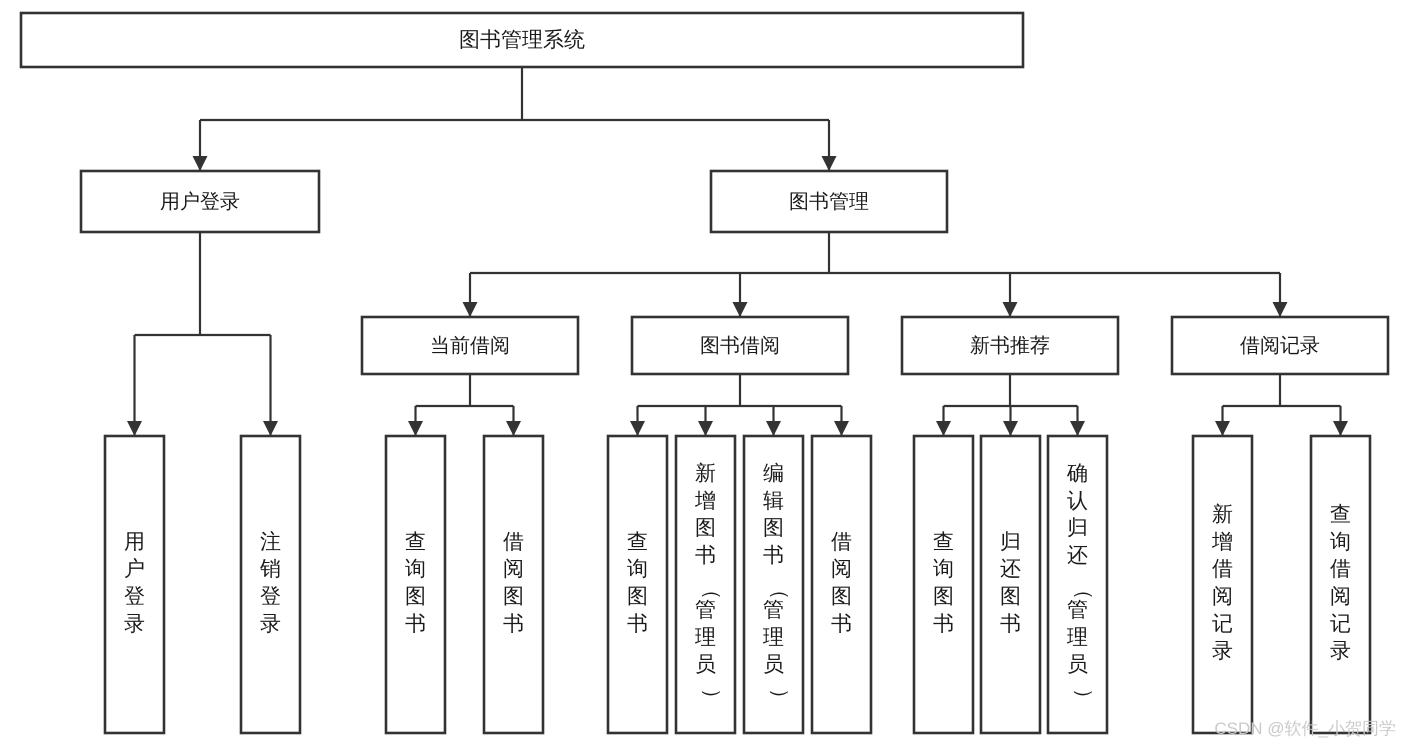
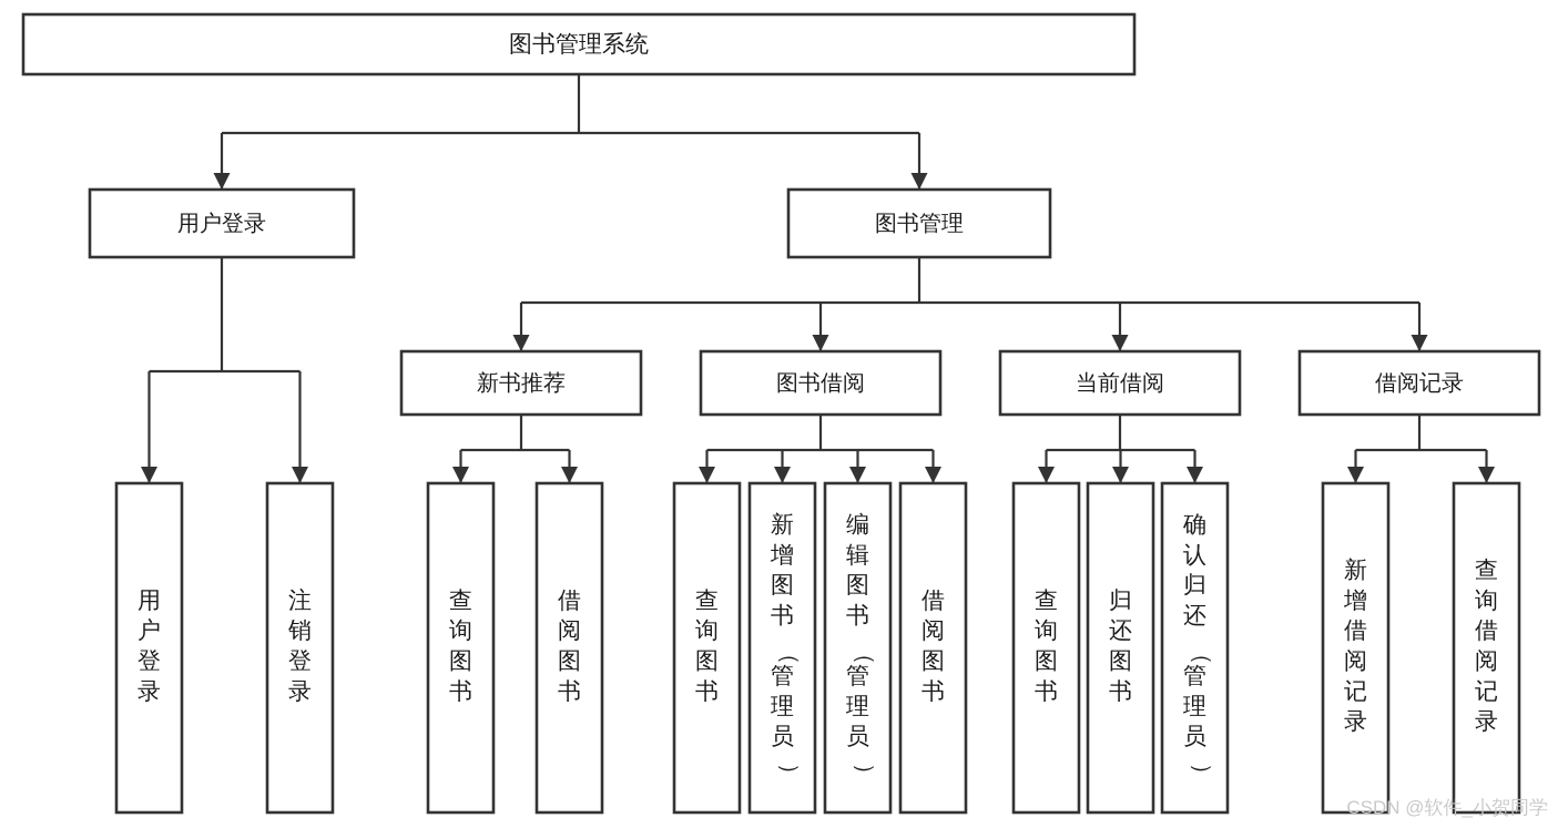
  图书管理系统
  用户登录
  图书管理
- 当前借阅
+ 新书推荐
  图书借阅
- 新书推荐
+ 当前借阅
  借阅记录
  用户登录
  注销登录
  查询图书
  借阅图书
  查询图书
  新增图书管理员
  编辑图书管理员
  借阅图书
  查询图书
  归还图书
  确认归还管理员
  新增借阅记录
  查询借阅记录
  CSDN @软件_小贺同学
